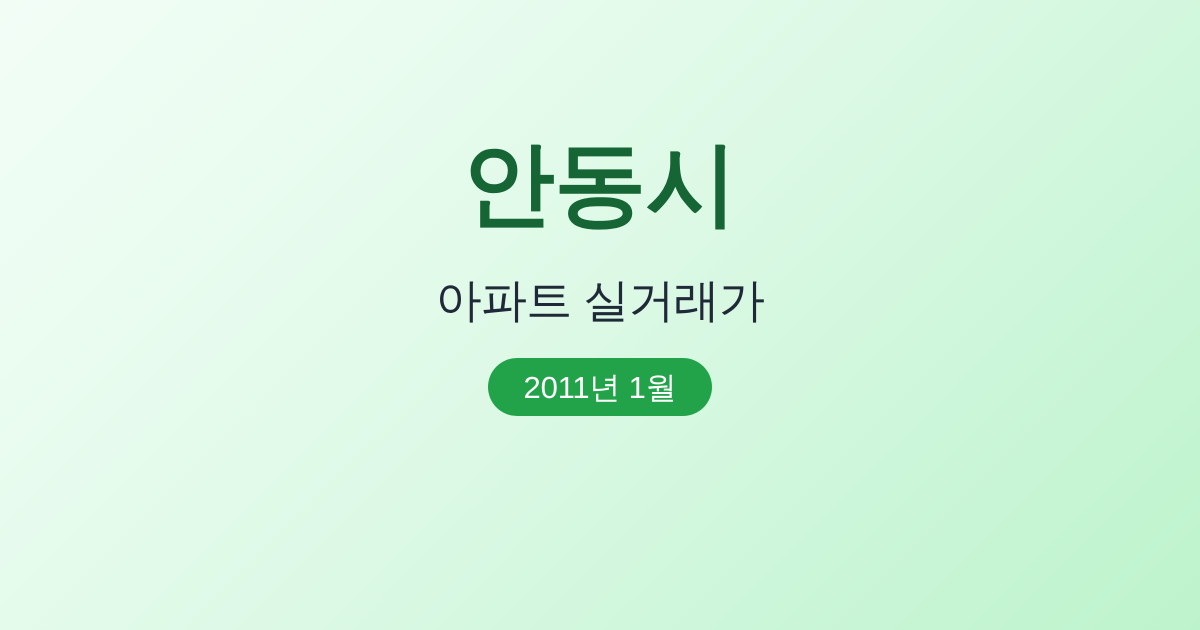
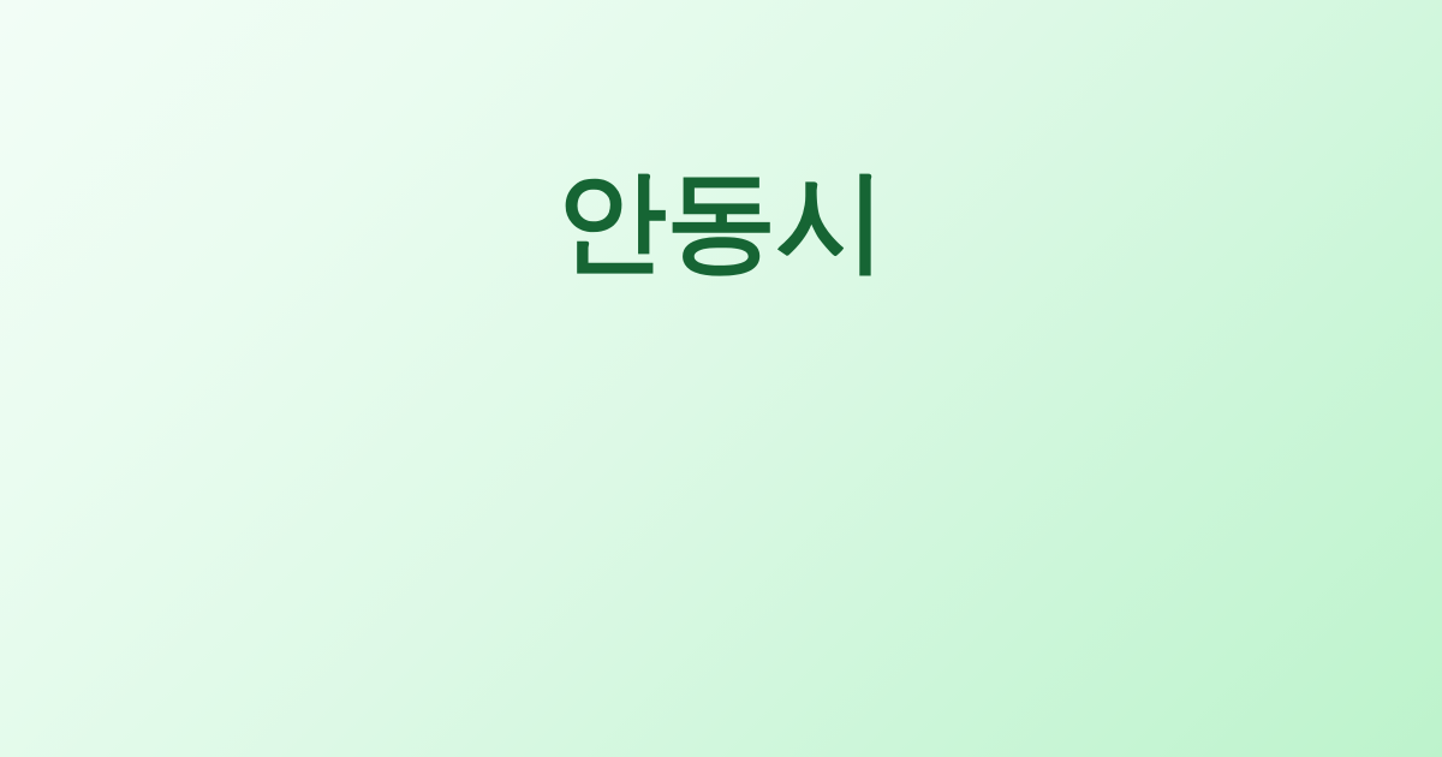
  안동시
- 아파트 실거래가
- 2011년 1월
